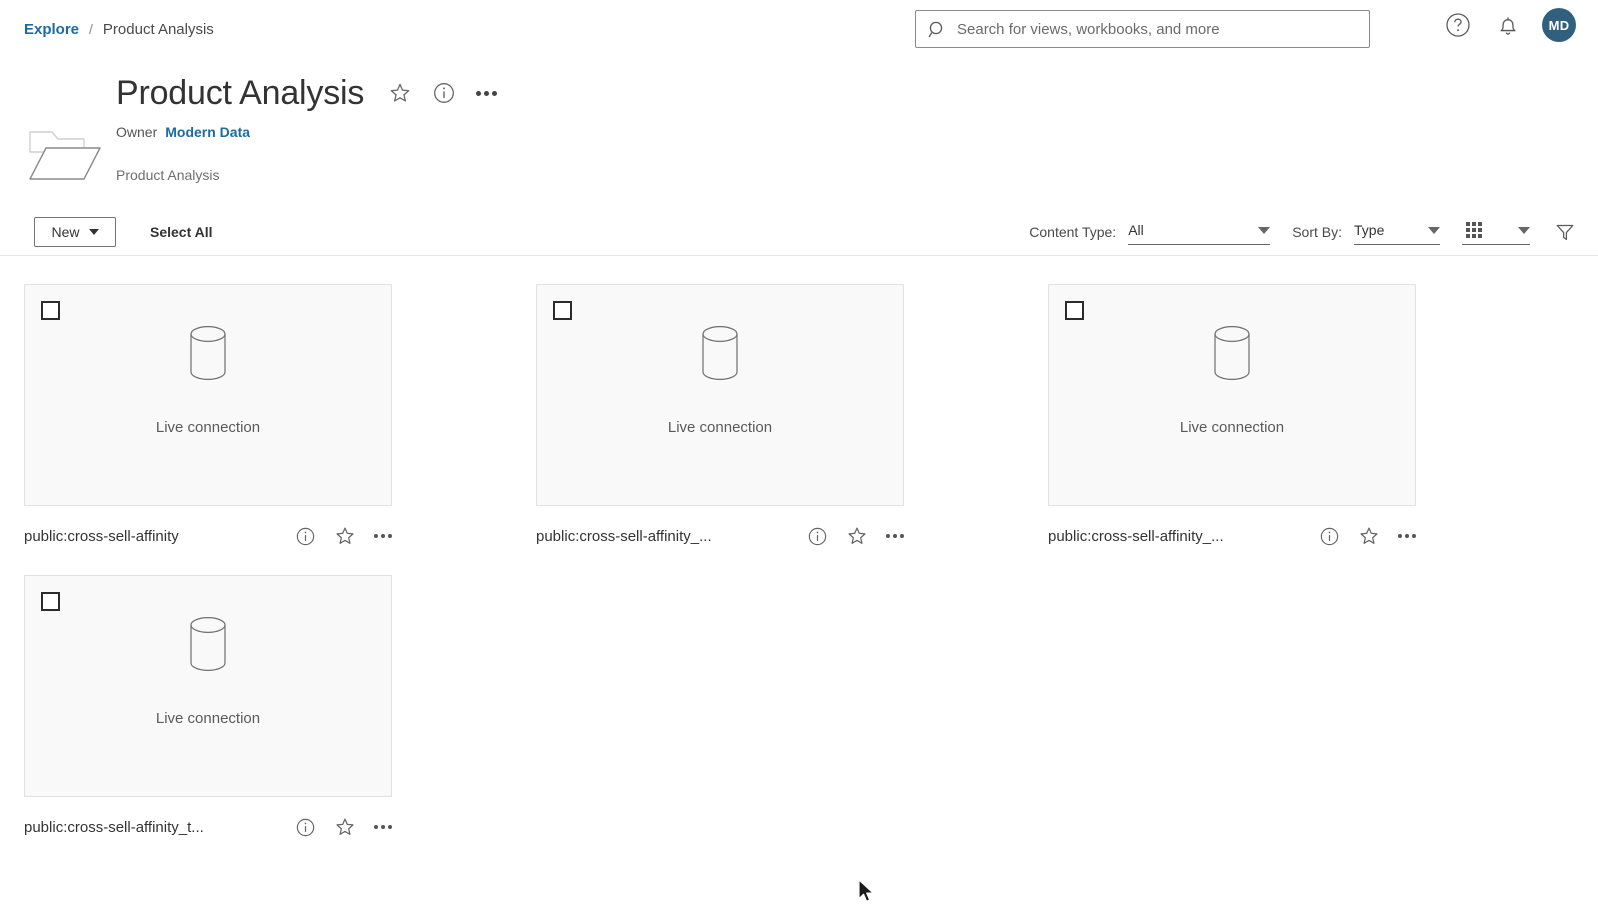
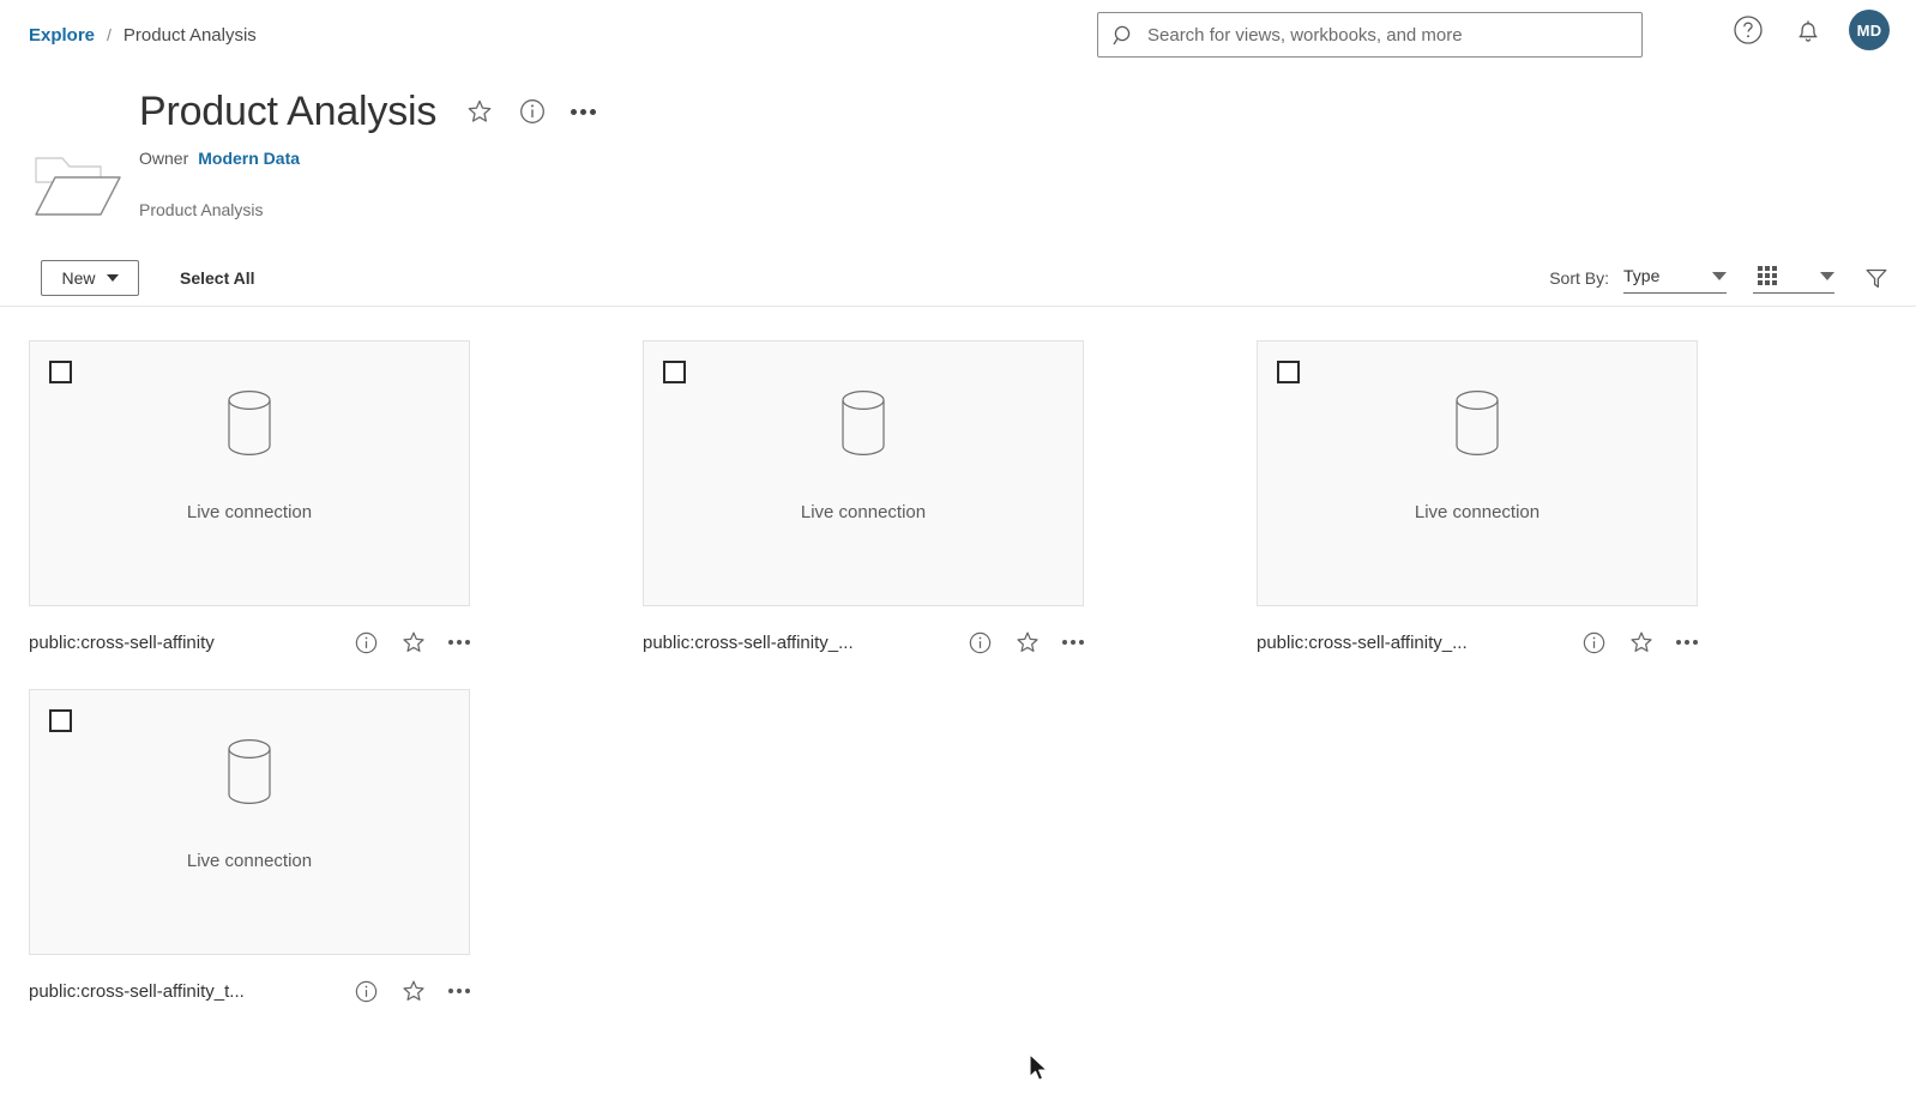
  Explore
  /
  Product Analysis
  Search for views, workbooks, and more
  MD
  Product Analysis
  Owner
  Modern Data
  Product Analysis
  New
  Select All
- Content Type:
- All
  Sort By:
  Type
  Live connection
  public:cross-sell-affinity
  Live connection
  public:cross-sell-affinity_...
  Live connection
  public:cross-sell-affinity_...
  Live connection
  public:cross-sell-affinity_t...
